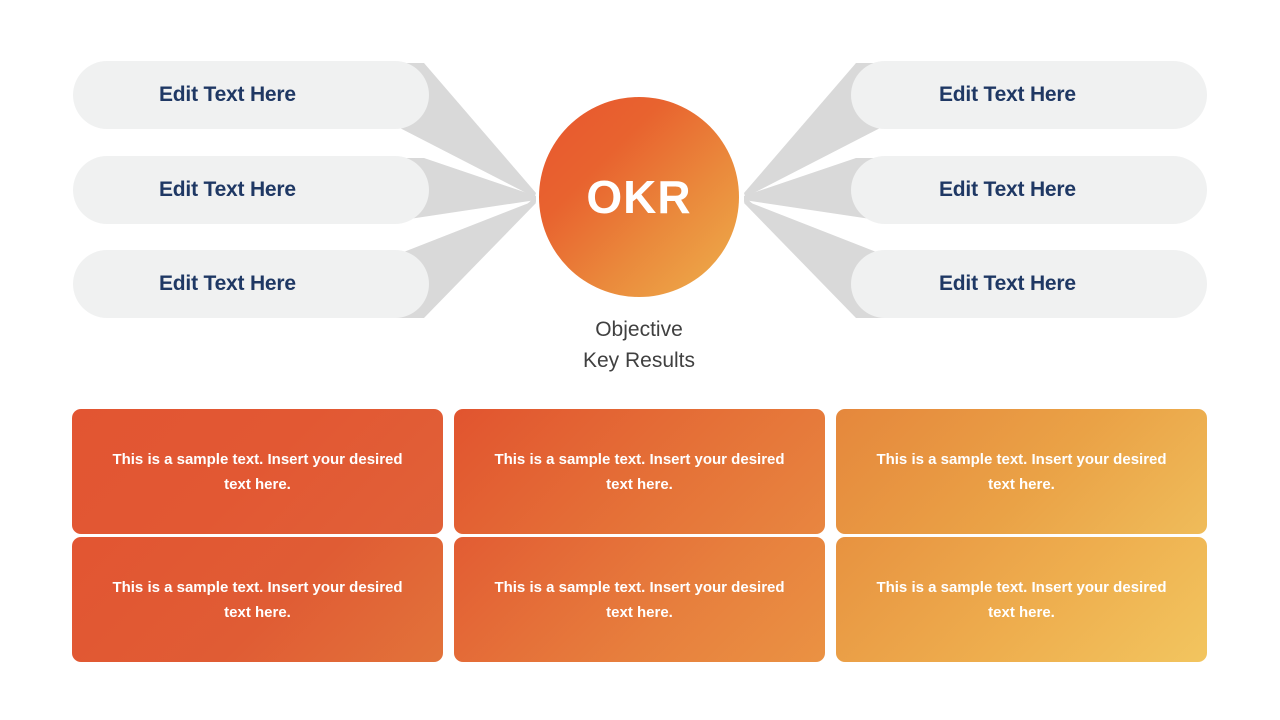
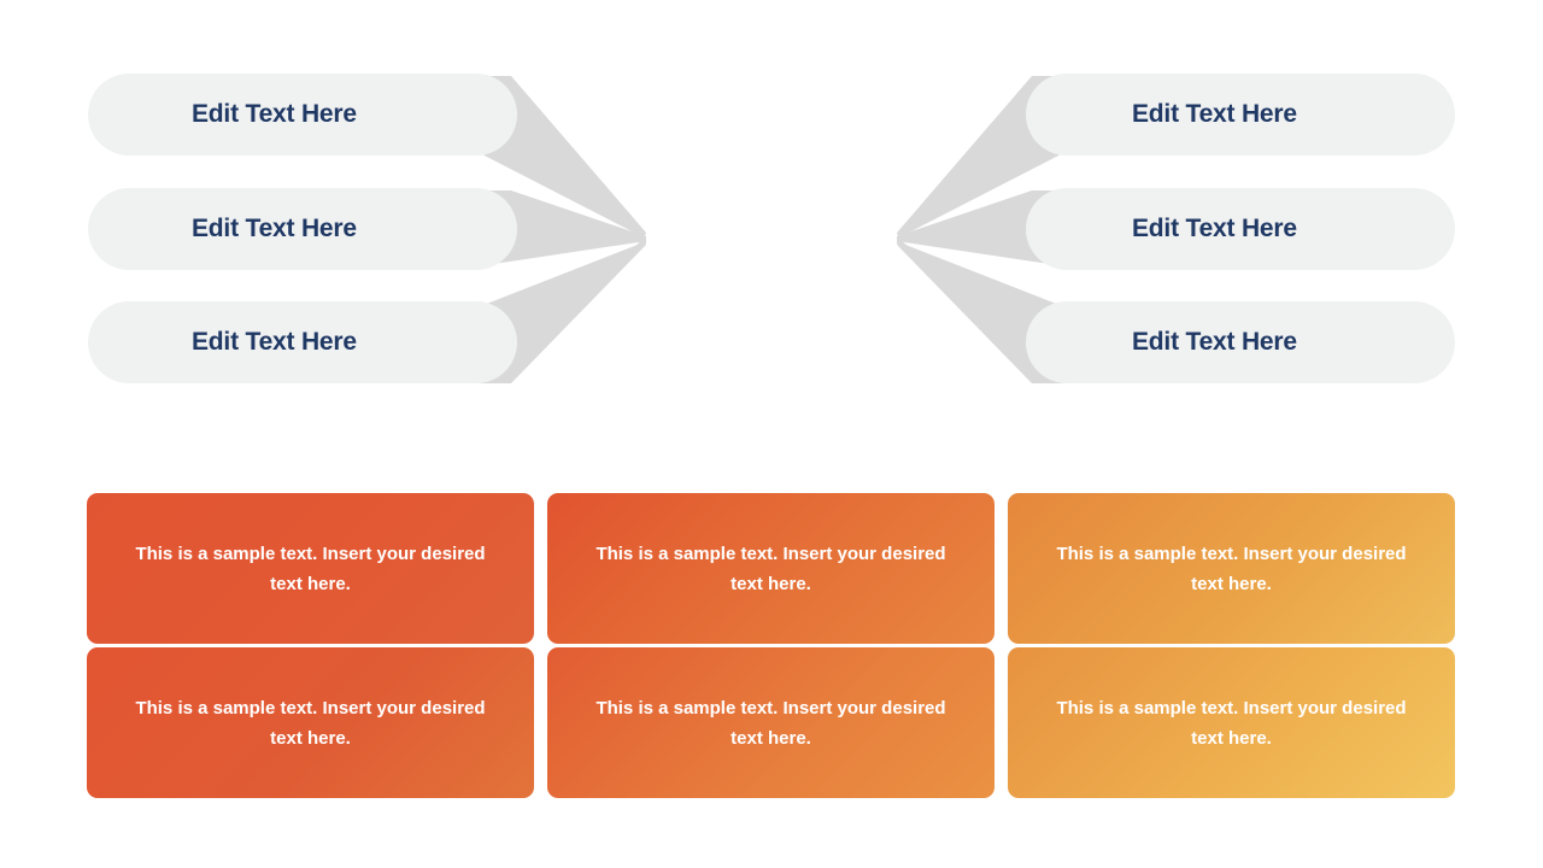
  Edit Text Here
  Edit Text Here
  Edit Text Here
  Edit Text Here
  Edit Text Here
  Edit Text Here
- OKR
- Objective
- Key Results
  This is a sample text. Insert your desired text here.
  This is a sample text. Insert your desired text here.
  This is a sample text. Insert your desired text here.
  This is a sample text. Insert your desired text here.
  This is a sample text. Insert your desired text here.
  This is a sample text. Insert your desired text here.
